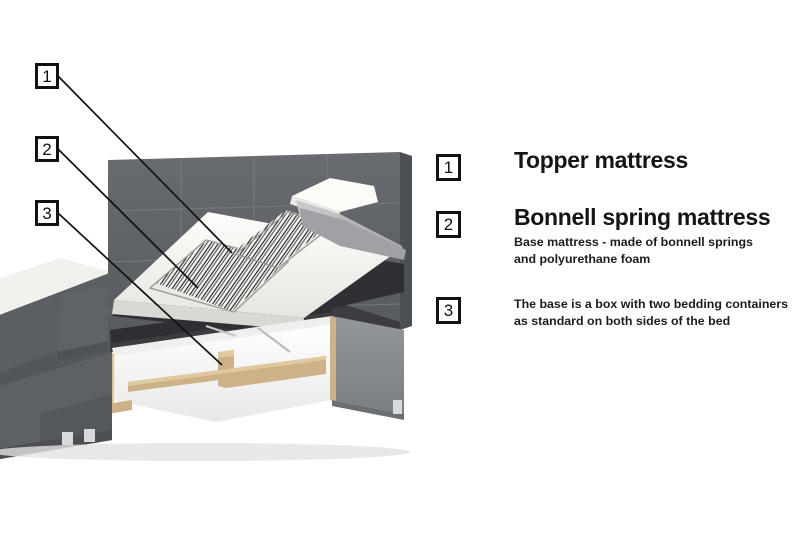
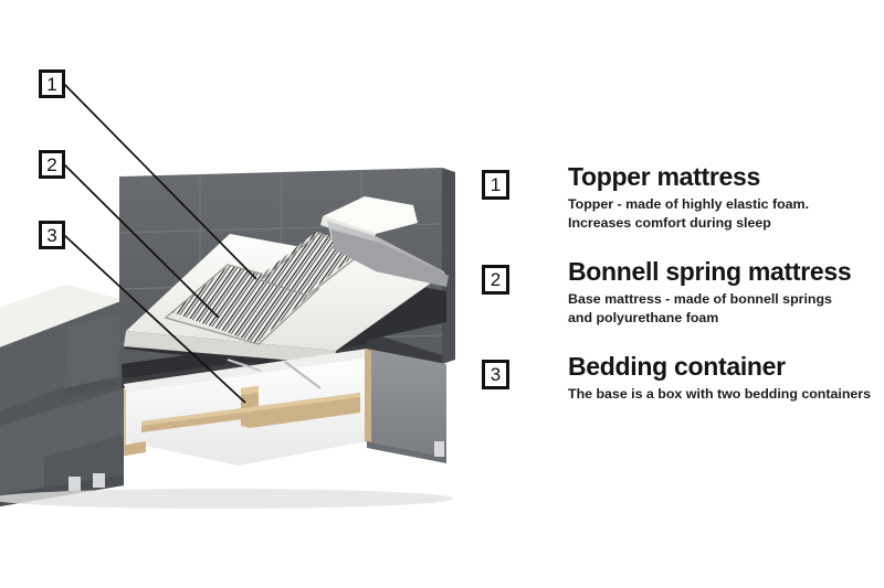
  1
  2
  3
  1
  Topper mattress
+ Topper - made of highly elastic foam.
+ Increases comfort during sleep
  2
  Bonnell spring mattress
  Base mattress - made of bonnell springs
  and polyurethane foam
  3
+ Bedding container
  The base is a box with two bedding containers
- as standard on both sides of the bed
